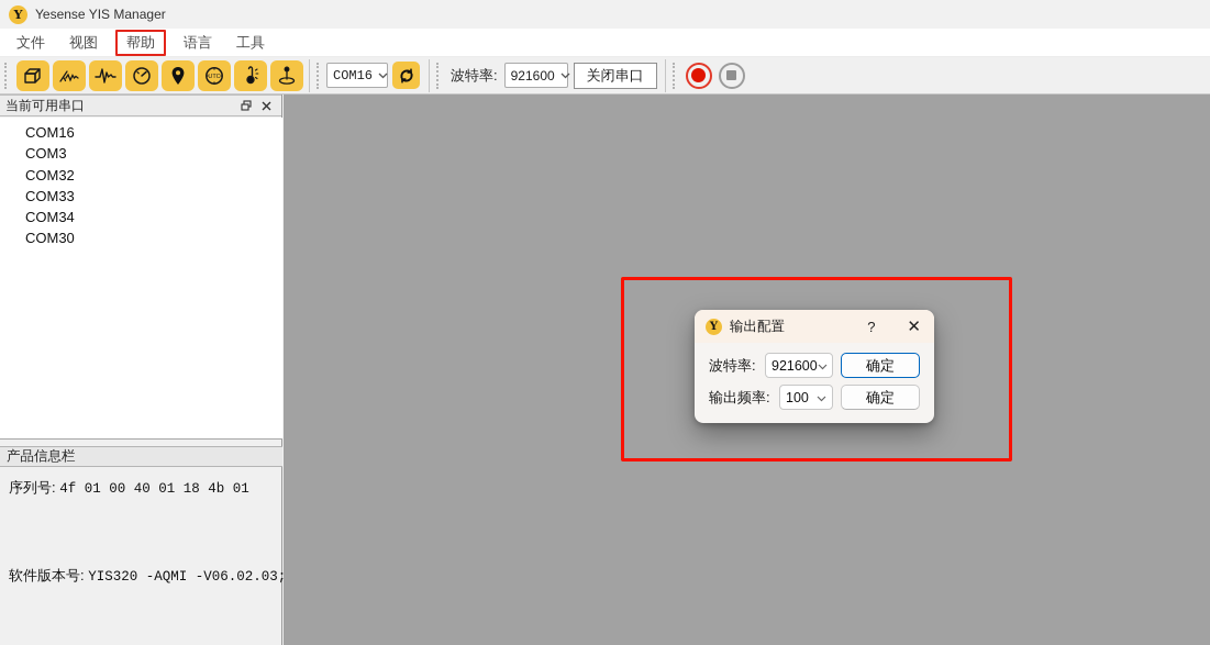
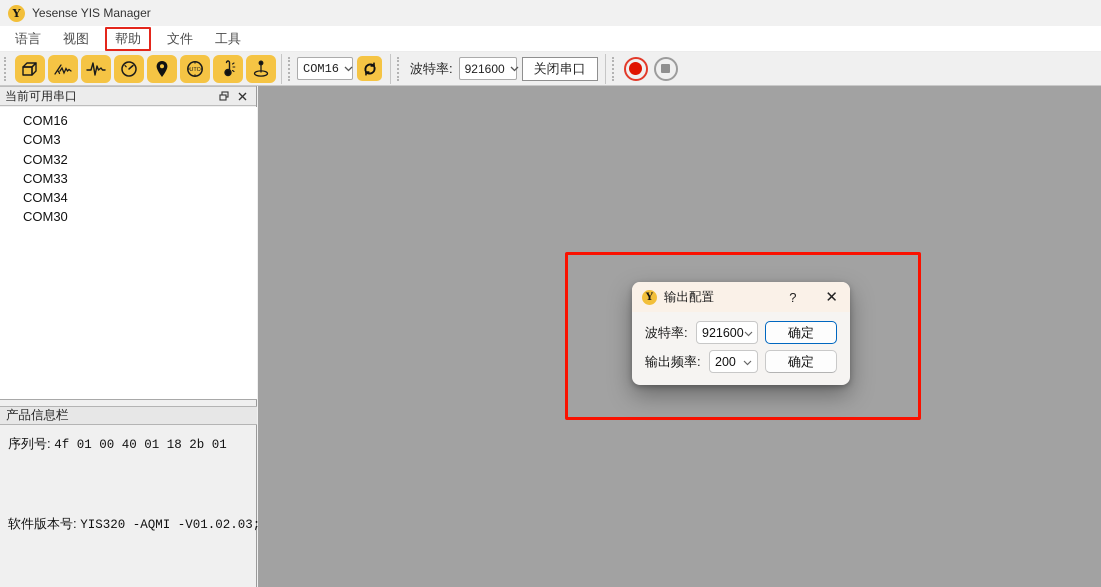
  Y
  Yesense YIS Manager
- 文件
+ 语言
  视图
  帮助
- 语言
+ 文件
  工具
  COM16
  波特率:
  921600
  关闭串口
  当前可用串口
  COM16
  COM3
  COM32
  COM33
  COM34
  COM30
  产品信息栏
- 序列号: 4f 01 00 40 01 18 4b 01
+ 序列号: 4f 01 00 40 01 18 2b 01
- 软件版本号: YIS320 -AQMI -V06.02.03;
+ 软件版本号: YIS320 -AQMI -V01.02.03;
  Y
  输出配置
  ?
  ✕
  波特率:
  921600
  确定
  输出频率:
- 100
+ 200
  确定
